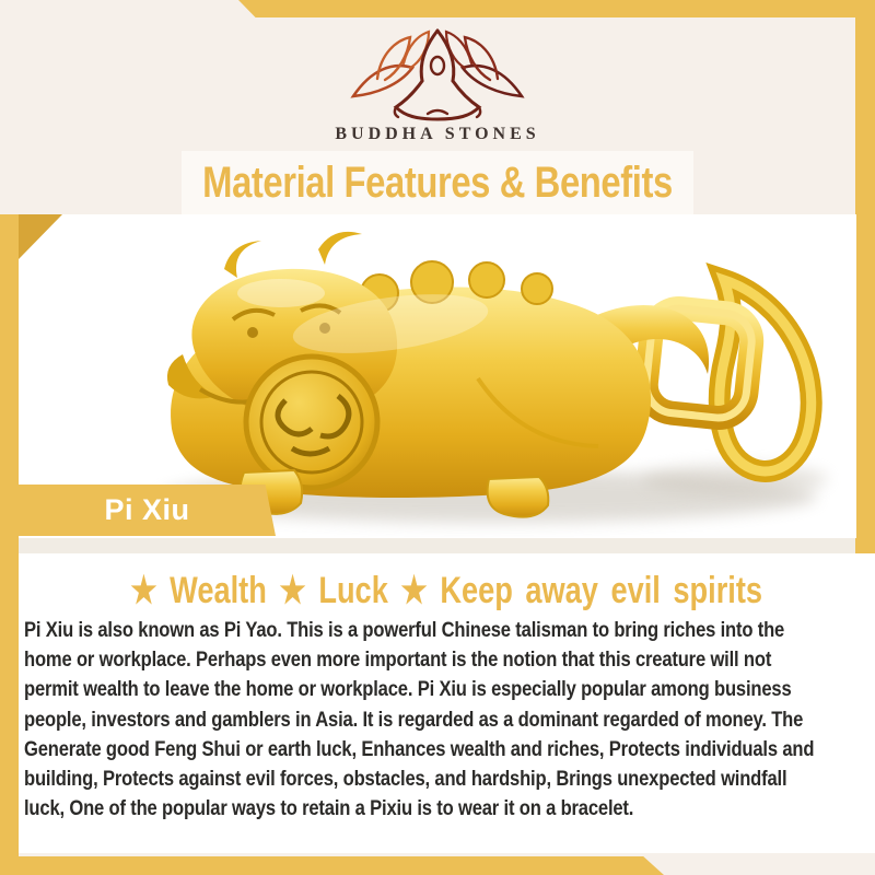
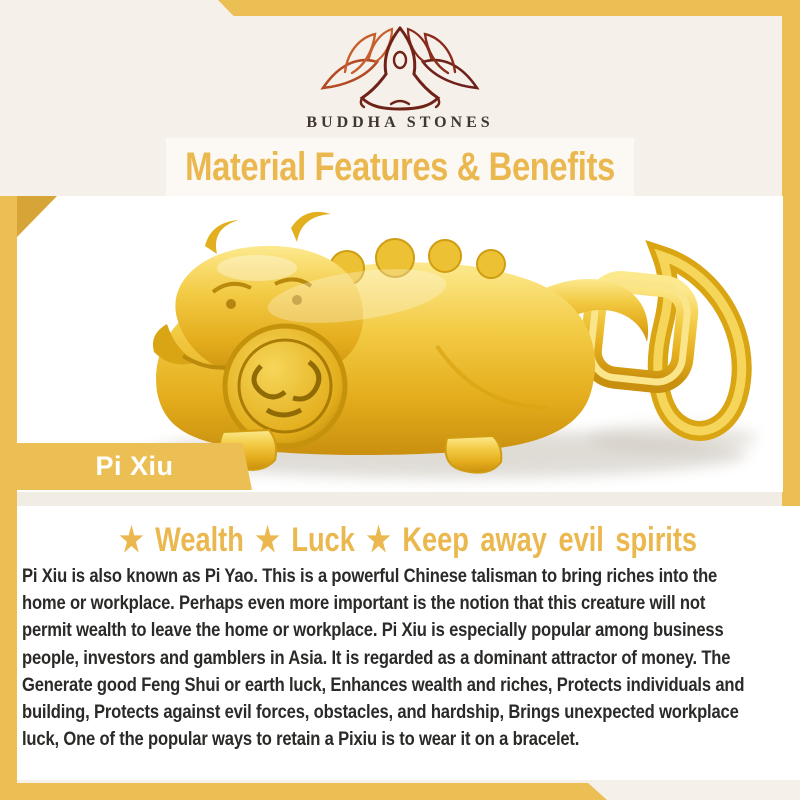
  BUDDHA STONES
  Material Features & Benefits
  Pi Xiu
  ★ Wealth ★ Luck ★ Keep away evil spirits
  Pi Xiu is also known as Pi Yao. This is a powerful Chinese talisman to bring riches into the
  home or workplace. Perhaps even more important is the notion that this creature will not
  permit wealth to leave the home or workplace. Pi Xiu is especially popular among business
- people, investors and gamblers in Asia. It is regarded as a dominant regarded of money. The
+ people, investors and gamblers in Asia. It is regarded as a dominant attractor of money. The
  Generate good Feng Shui or earth luck, Enhances wealth and riches, Protects individuals and
- building, Protects against evil forces, obstacles, and hardship, Brings unexpected windfall
+ building, Protects against evil forces, obstacles, and hardship, Brings unexpected workplace
  luck, One of the popular ways to retain a Pixiu is to wear it on a bracelet.
